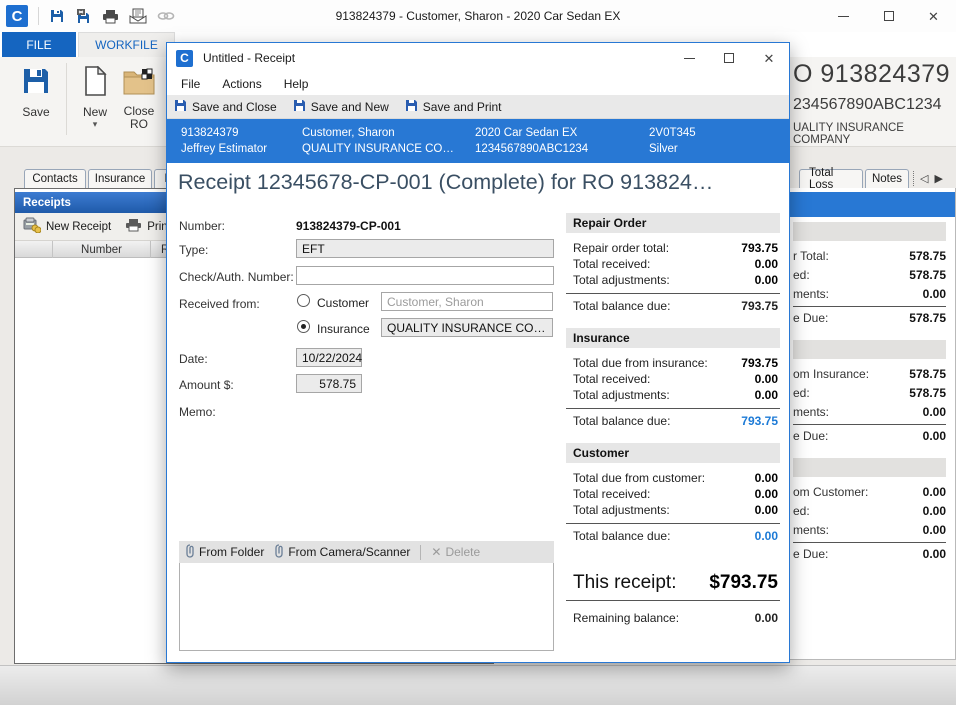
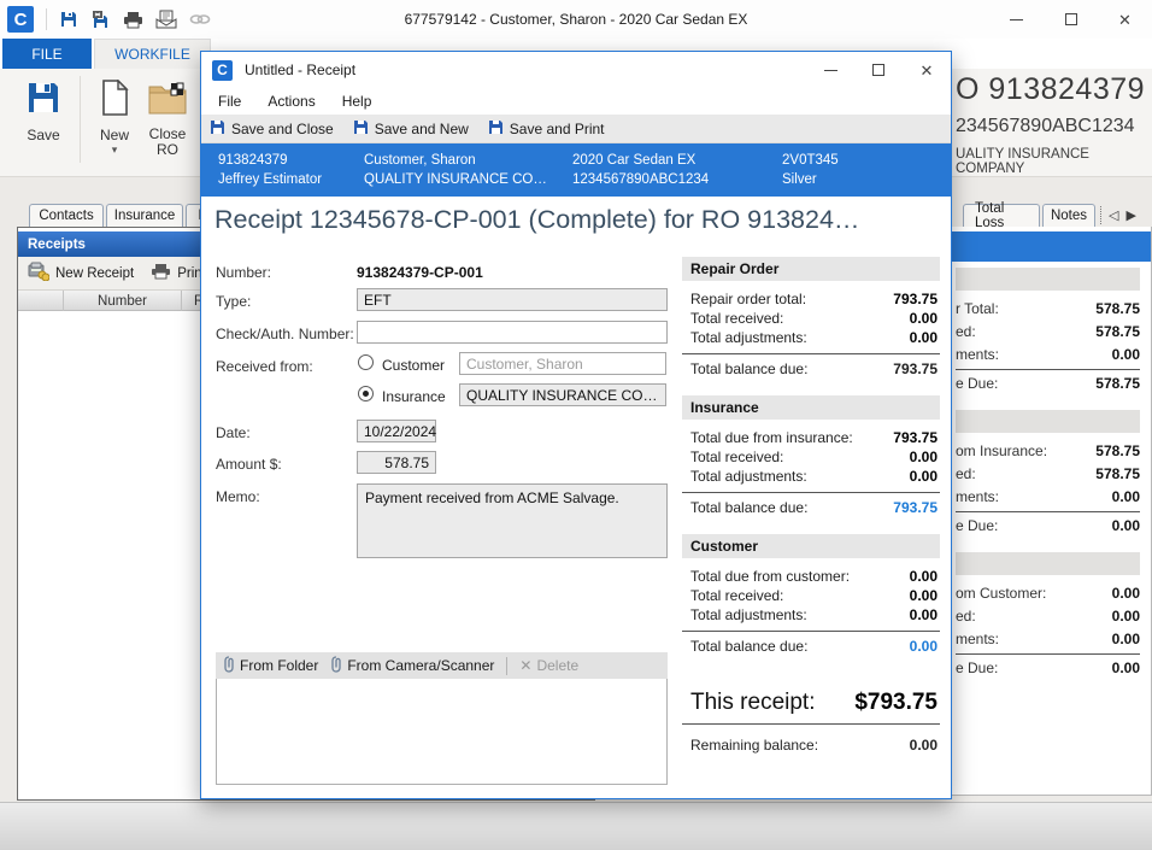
  C
- 913824379 - Customer, Sharon - 2020 Car Sedan EX
+ 677579142 - Customer, Sharon - 2020 Car Sedan EX
  ✕
  FILE
  WORKFILE
  Save
  New
  ▾
  Close RO
  Contacts
  Insurance
  Total Loss
  Notes
  ◁
  ▶
  Receipts
  New Receipt
  Prin
  Number
  O 913824379
  234567890ABC1234
  UALITY INSURANCE COMPANY
  r Total:
  578.75
  ed:
  578.75
  ments:
  0.00
  e Due:
  578.75
  om Insurance:
  578.75
  ed:
  578.75
  ments:
  0.00
  e Due:
  0.00
  om Customer:
  0.00
  ed:
  0.00
  ments:
  0.00
  e Due:
  0.00
  C
  Untitled - Receipt
  ✕
  File
  Actions
  Help
  Save and Close
  Save and New
  Save and Print
  913824379
  Jeffrey Estimator
  Customer, Sharon
  QUALITY INSURANCE CO…
  2020 Car Sedan EX
  1234567890ABC1234
  2V0T345
  Silver
  Receipt 12345678-CP-001 (Complete) for RO 913824…
  Number:
  913824379-CP-001
  Type:
  EFT
  Check/Auth. Number:
  Received from:
  Customer
  Customer, Sharon
  Insurance
  QUALITY INSURANCE CO…
  Date:
  10/22/2024
  Amount $:
  578.75
  Memo:
+ Payment received from ACME Salvage.
  From Folder
  From Camera/Scanner
  ✕
  Delete
  Repair Order
  Repair order total:
  793.75
  Total received:
  0.00
  Total adjustments:
  0.00
  Total balance due:
  793.75
  Insurance
  Total due from insurance:
  793.75
  Total received:
  0.00
  Total adjustments:
  0.00
  Total balance due:
  793.75
  Customer
  Total due from customer:
  0.00
  Total received:
  0.00
  Total adjustments:
  0.00
  Total balance due:
  0.00
  This receipt:
  $793.75
  Remaining balance:
  0.00
